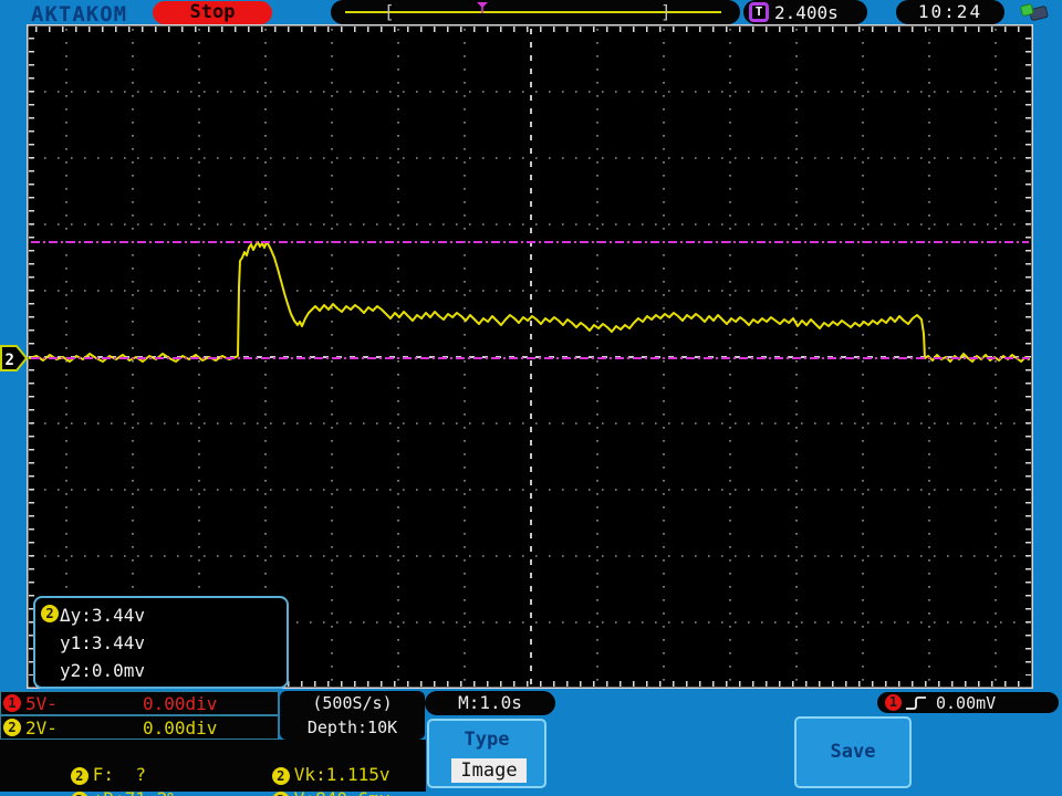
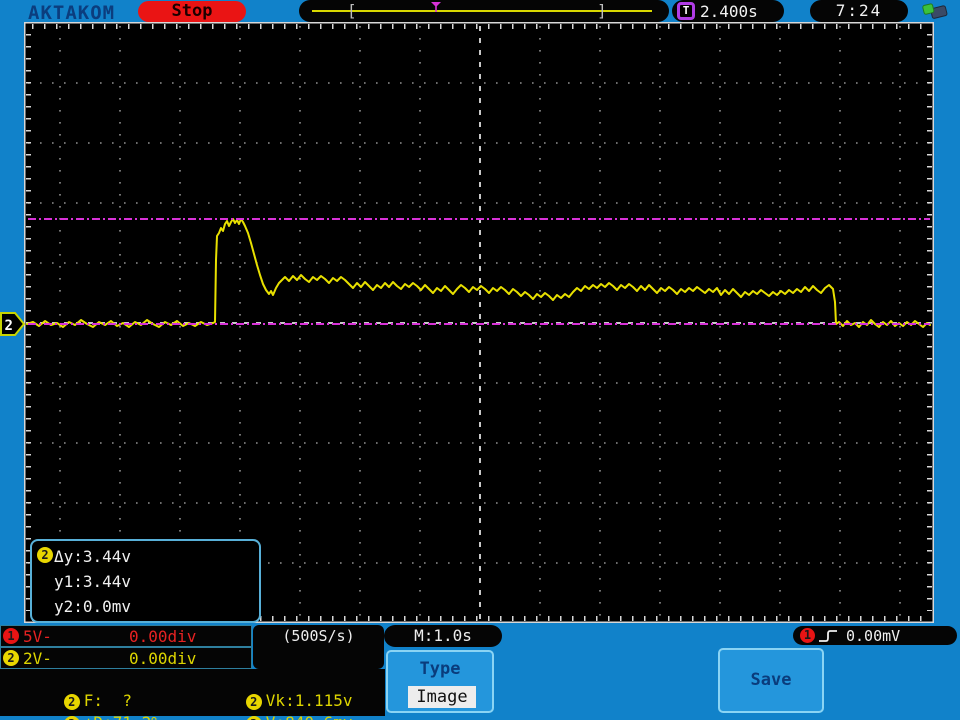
  AKTAKOM
  Stop
  [
  ]
  T
  2.400s
- 10:24
+ 7:24
  2
  2
  Δy:3.44v
  y1:3.44v
  y2:0.0mv
  1
  5V-
  0.00div
  2
  2V-
  0.00div
  (500S/s)
- Depth:10K
  2 F: ?
  2 Vk:1.115v
  M:1.0s
  Type
  Image
  1
  0.00mV
  Save
